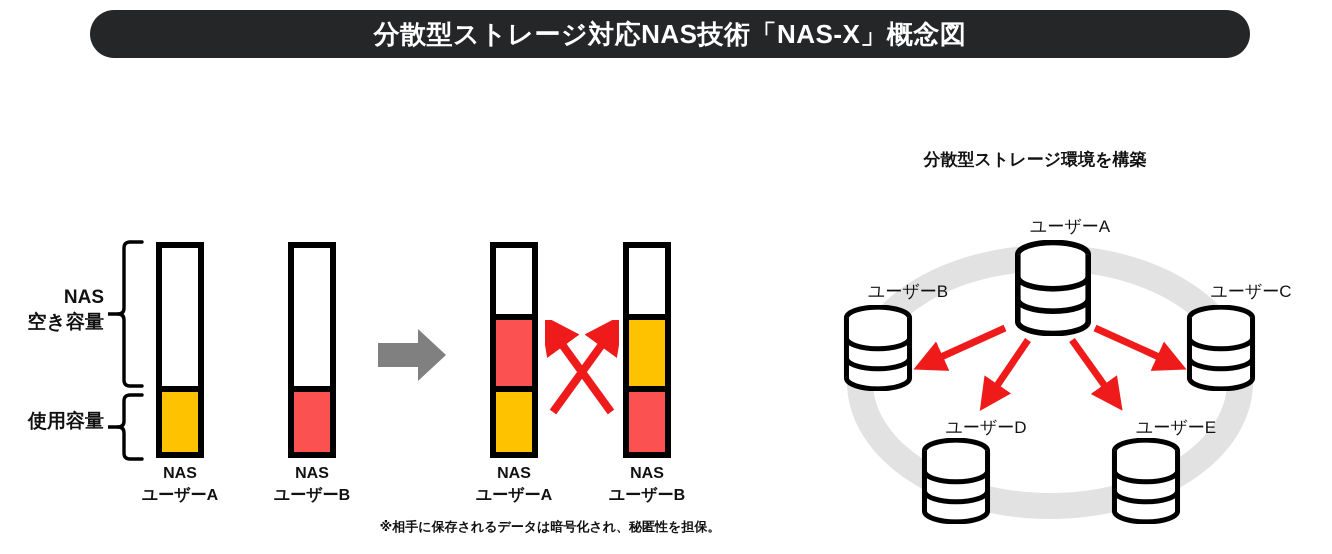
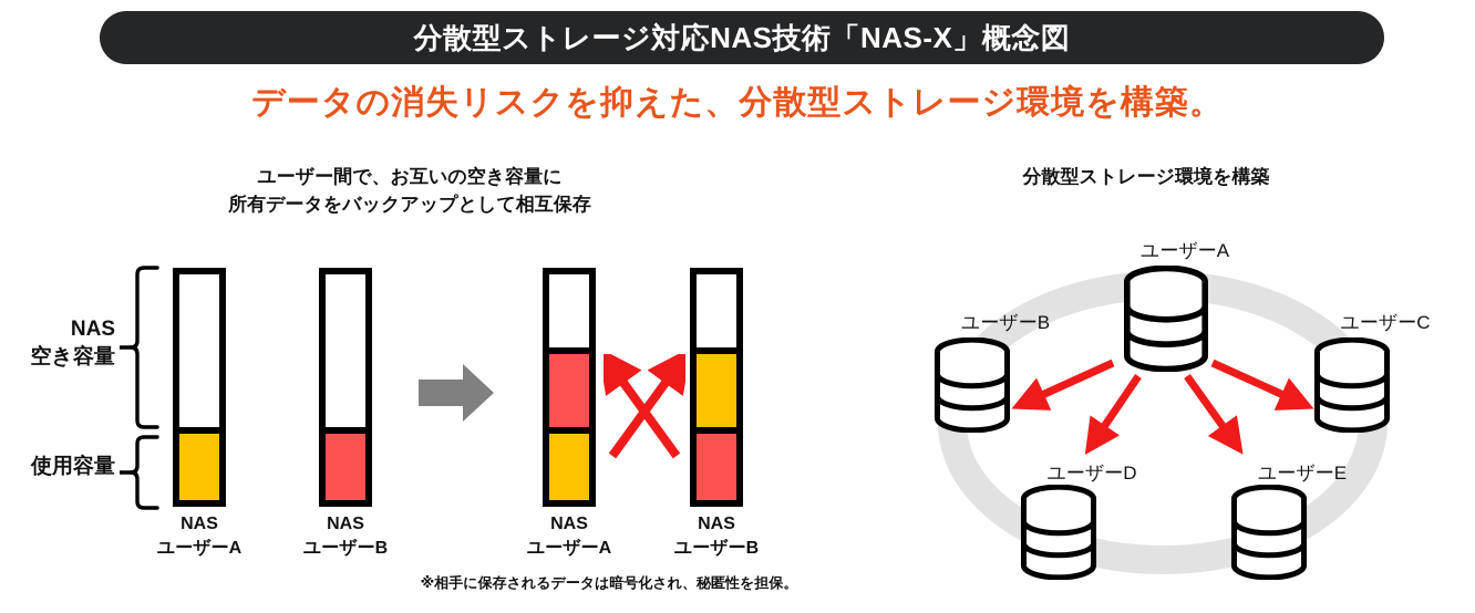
  分散型ストレージ対応NAS技術「NAS-X」概念図
+ データの消失リスクを抑えた、分散型ストレージ環境を構築。
+ ユーザー間で、お互いの空き容量に
+ 所有データをバックアップとして相互保存
  分散型ストレージ環境を構築
  NAS
  空き容量
  使用容量
  NAS
  ユーザーA
  NAS
  ユーザーB
  NAS
  ユーザーA
  NAS
  ユーザーB
  ※相手に保存されるデータは暗号化され、秘匿性を担保。
  ユーザーA
  ユーザーB
  ユーザーC
  ユーザーD
  ユーザーE
